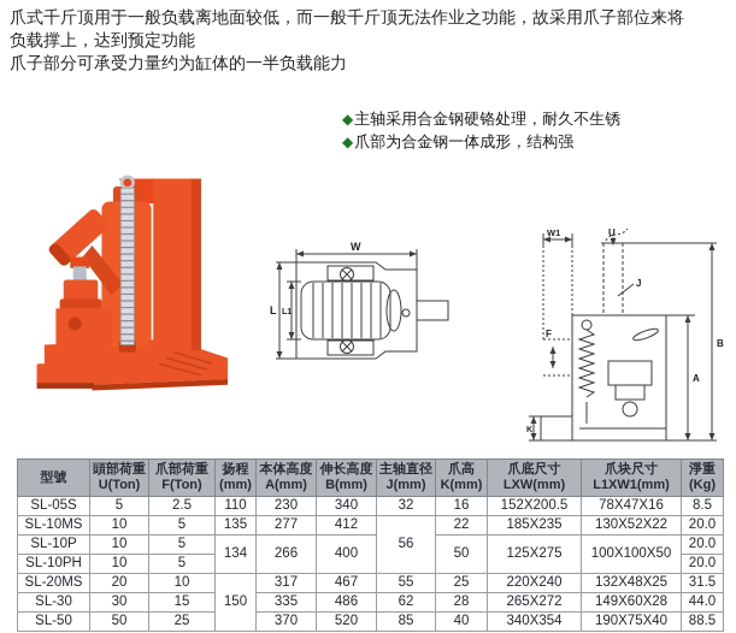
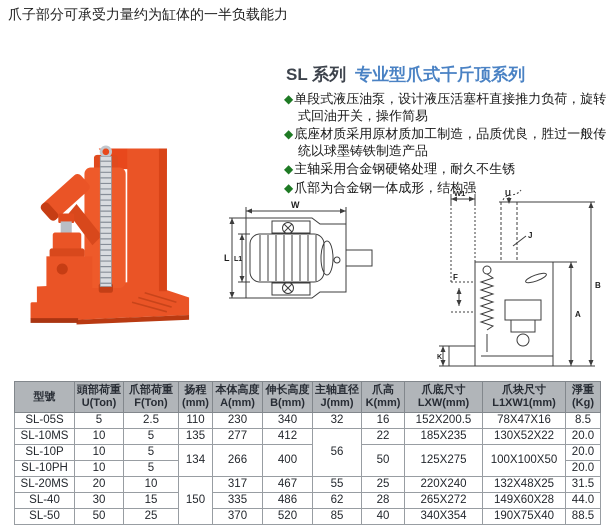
- 爪式千斤顶用于一般负载离地面较低，而一般千斤顶无法作业之功能，故采用爪子部位来将
- 负载撑上，达到预定功能
  爪子部分可承受力量约为缸体的一半负载能力
+ SL 系列 专业型爪式千斤顶系列
+ ◆单段式液压油泵，设计液压活塞杆直接推力负荷，旋转式回油开关，操作简易
+ ◆底座材质采用原材质加工制造，品质优良，胜过一般传统以球墨铸铁制造产品
  ◆主轴采用合金钢硬铬处理，耐久不生锈
  ◆爪部为合金钢一体成形，结构强
  W
  L
  W1
  U
  J
  F
  A
  B
  型號	頭部荷重U(Ton)	爪部荷重F(Ton)	扬程(mm)	本体高度A(mm)	伸长高度B(mm)	主轴直径J(mm)	爪高K(mm)	爪底尺寸LXW(mm)	爪块尺寸L1XW1(mm)	淨重(Kg)
  SL-05S	5	2.5	110	230	340	32	16	152X200.5	78X47X16	8.5
  SL-10MS	10	5	135	277	412	56	22	185X235	130X52X22	20.0
  SL-10P	10	5	134	266	400	50	125X275	100X100X50	20.0
  SL-10PH	10	5	20.0
  SL-20MS	20	10	150	317	467	55	25	220X240	132X48X25	31.5
- SL-30	30	15	335	486	62	28	265X272	149X60X28	44.0
+ SL-40	30	15	335	486	62	28	265X272	149X60X28	44.0
  SL-50	50	25	370	520	85	40	340X354	190X75X40	88.5
